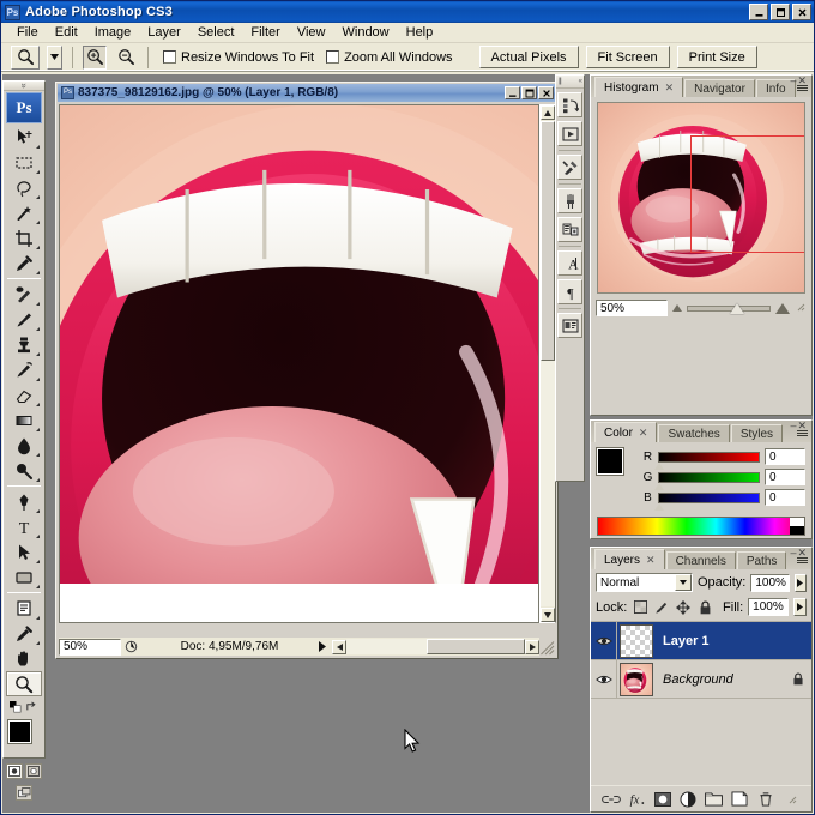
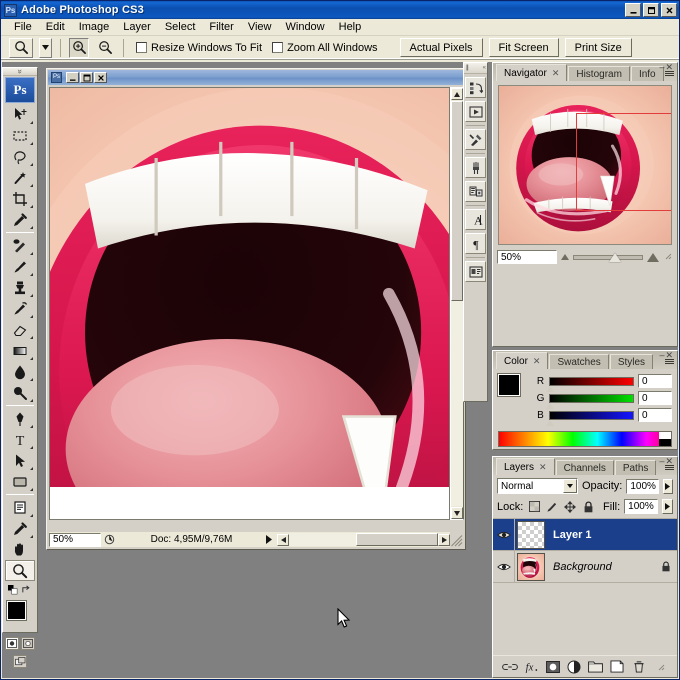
  Ps
  Adobe Photoshop CS3
  File
  Edit
  Image
  Layer
  Select
  Filter
  View
  Window
  Help
  Resize Windows To Fit
  Zoom All Windows
  Actual Pixels
  Fit Screen
  Print Size
  Ps
  T
- 837375_98129162.jpg @ 50% (Layer 1, RGB/8)
  50%
  Doc: 4,95M/9,76M
  A
  ¶
- Histogram
+ Navigator
  ✕
- Navigator
+ Histogram
  Info
  –✕
  50%
  Color
  ✕
  Swatches
  Styles
  –✕
  R
  0
  G
  0
  B
  0
  Layers
  ✕
  Channels
  Paths
  –✕
  Normal
  Opacity:
  100%
  Lock:
  Fill:
  100%
  Layer 1
  Background
  fx
